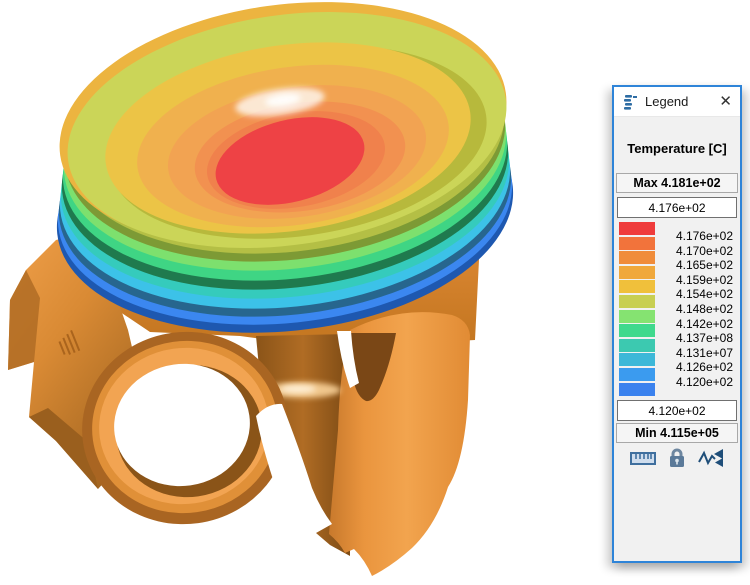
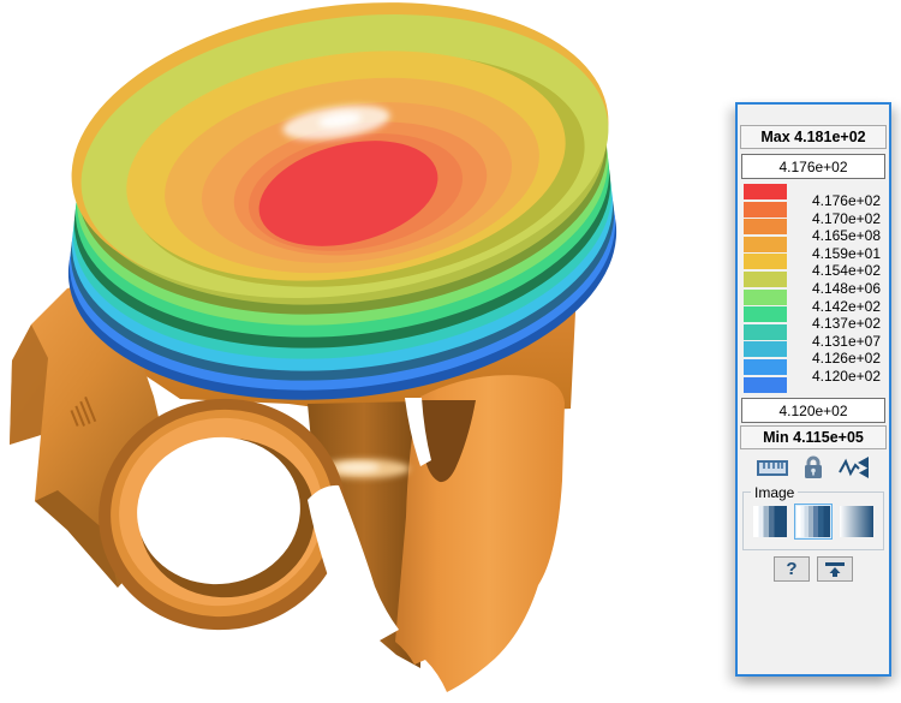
- Legend
- ✕
- Temperature [C]
  Max 4.181e+02
  4.176e+02
  4.176e+02
  4.170e+02
- 4.165e+02
+ 4.165e+08
- 4.159e+02
+ 4.159e+01
  4.154e+02
- 4.148e+02
+ 4.148e+06
  4.142e+02
- 4.137e+08
+ 4.137e+02
  4.131e+07
  4.126e+02
  4.120e+02
  4.120e+02
  Min 4.115e+05
+ Image
+ ?
